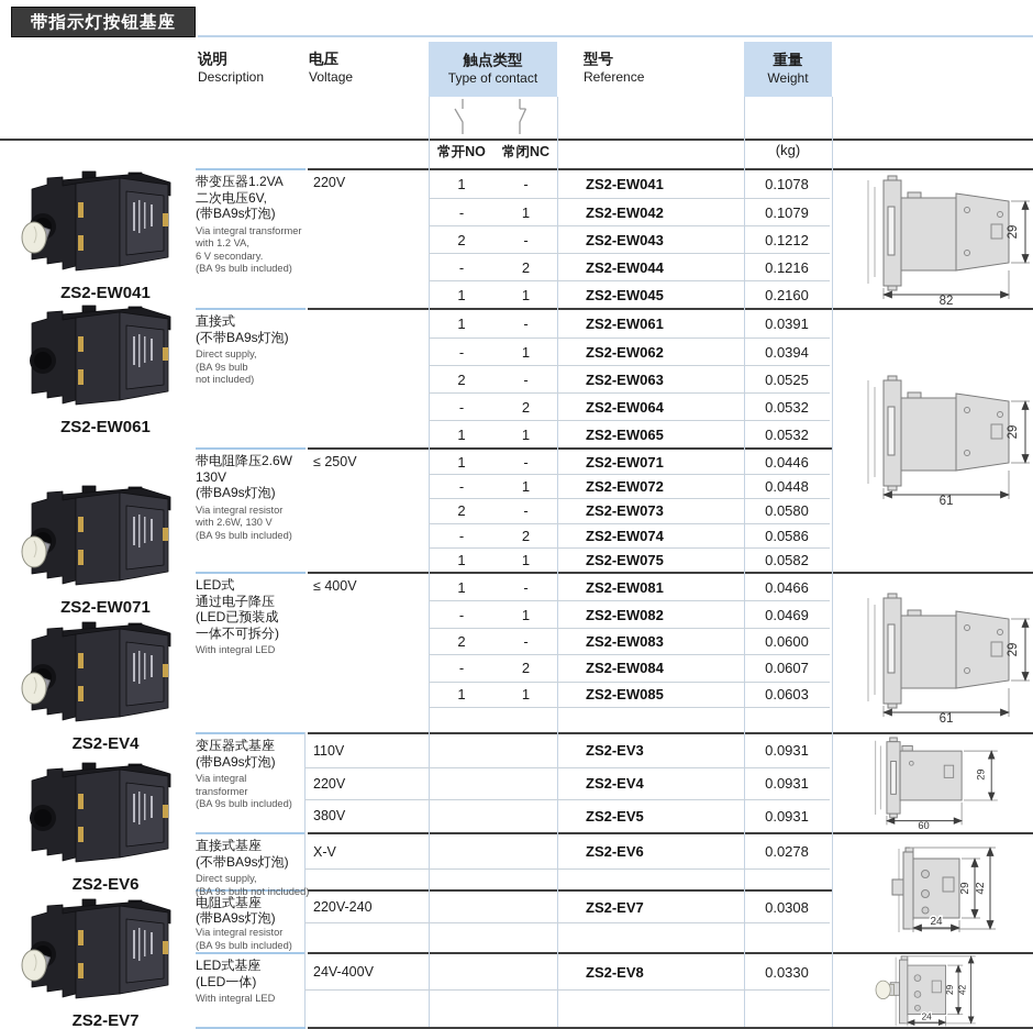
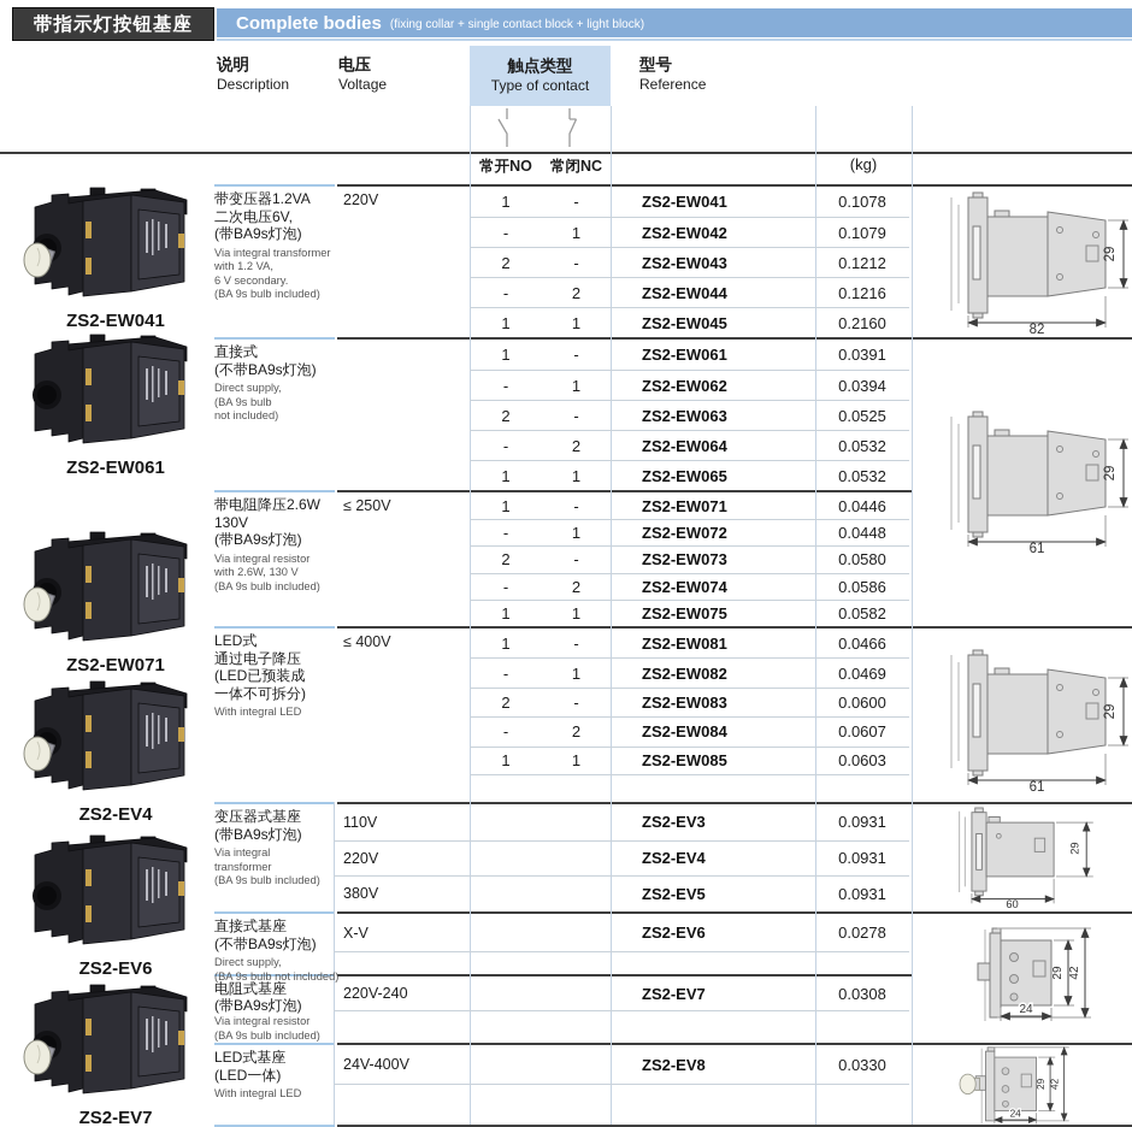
  带指示灯按钮基座
+ Complete bodies
+ (fixing collar + single contact block + light block)
  说明
  Description
  电压
  Voltage
  触点类型
  Type of contact
  型号
  Reference
- 重量
- Weight
  常开NO
  常闭NC
  (kg)
  ZS2-EW041
  ZS2-EW061
  ZS2-EW071
  ZS2-EV4
  ZS2-EV6
  ZS2-EV7
  带变压器1.2VA
  二次电压6V,
  (带BA9s灯泡)
  Via integral transformer
  with 1.2 VA,
  6 V secondary.
  (BA 9s bulb included)
  220V
  1
  -
  ZS2-EW041
  0.1078
  -
  1
  ZS2-EW042
  0.1079
  2
  -
  ZS2-EW043
  0.1212
  -
  2
  ZS2-EW044
  0.1216
  1
  1
  ZS2-EW045
  0.2160
  直接式
  (不带BA9s灯泡)
  Direct supply,
  (BA 9s bulb
  not included)
  1
  -
  ZS2-EW061
  0.0391
  -
  1
  ZS2-EW062
  0.0394
  2
  -
  ZS2-EW063
  0.0525
  -
  2
  ZS2-EW064
  0.0532
  1
  1
  ZS2-EW065
  0.0532
  带电阻降压2.6W
  130V
  (带BA9s灯泡)
  Via integral resistor
  with 2.6W, 130 V
  (BA 9s bulb included)
  ≤ 250V
  1
  -
  ZS2-EW071
  0.0446
  -
  1
  ZS2-EW072
  0.0448
  2
  -
  ZS2-EW073
  0.0580
  -
  2
  ZS2-EW074
  0.0586
  1
  1
  ZS2-EW075
  0.0582
  LED式
  通过电子降压
  (LED已预装成
  一体不可拆分)
  With integral LED
  ≤ 400V
  1
  -
  ZS2-EW081
  0.0466
  -
  1
  ZS2-EW082
  0.0469
  2
  -
  ZS2-EW083
  0.0600
  -
  2
  ZS2-EW084
  0.0607
  1
  1
  ZS2-EW085
  0.0603
  变压器式基座
  (带BA9s灯泡)
  Via integral
  transformer
  (BA 9s bulb included)
  110V
  ZS2-EV3
  0.0931
  220V
  ZS2-EV4
  0.0931
  380V
  ZS2-EV5
  0.0931
  直接式基座
  (不带BA9s灯泡)
  Direct supply,
  (BA 9s bulb not included)
  X-V
  ZS2-EV6
  0.0278
  电阻式基座
  (带BA9s灯泡)
  Via integral resistor
  (BA 9s bulb included)
  220V-240
  ZS2-EV7
  0.0308
  LED式基座
  (LED一体)
  With integral LED
  24V-400V
  ZS2-EV8
  0.0330
  82
  61
  61
  60
  24
  24
